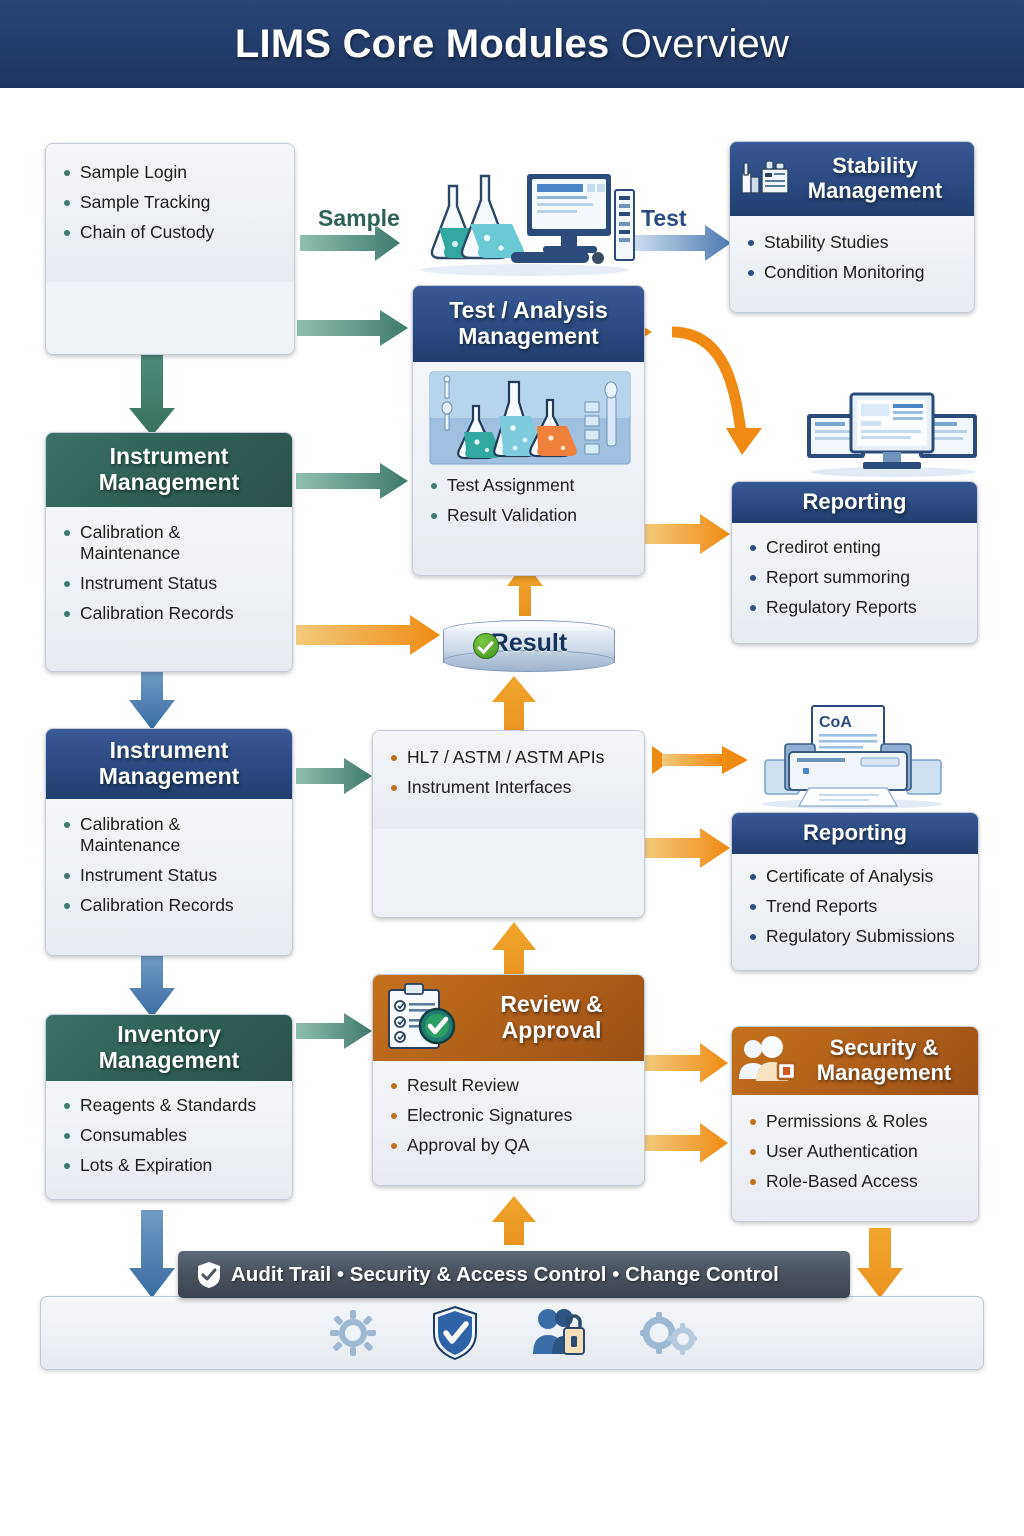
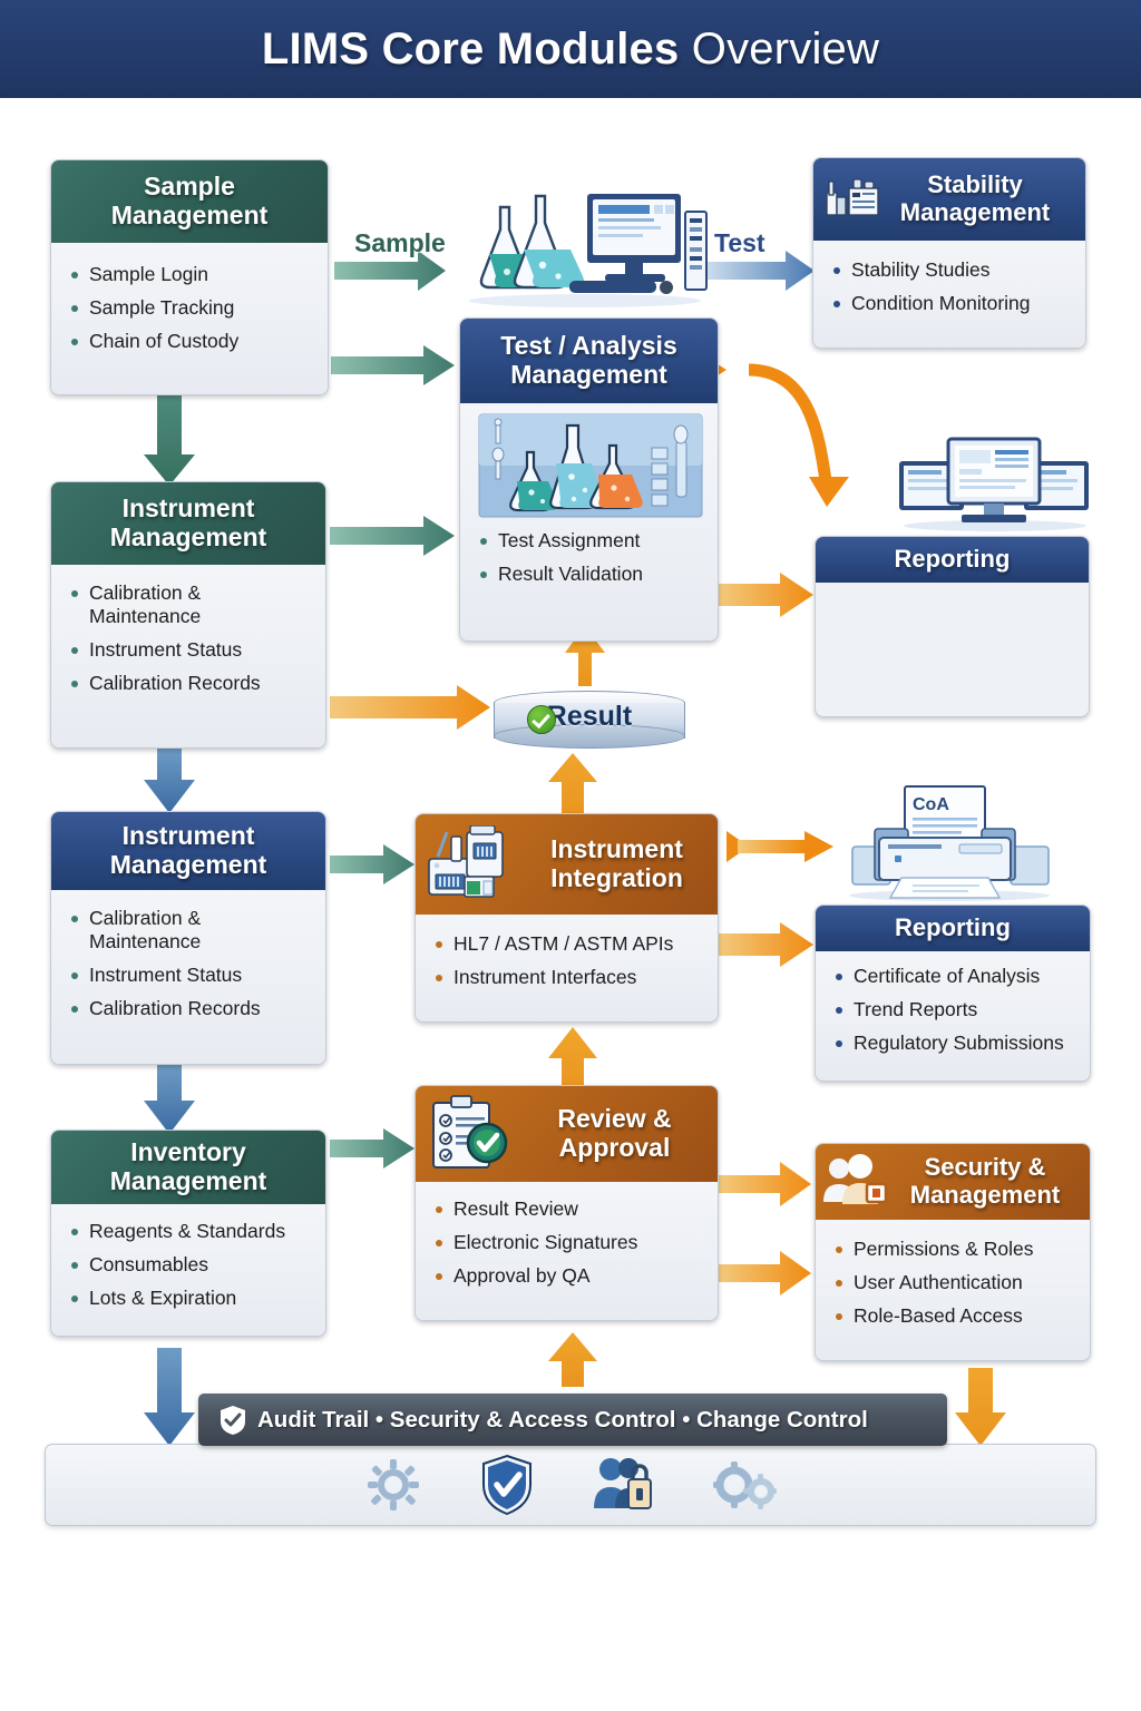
  LIMS Core Modules Overview
  Sample
  Test
  CoA
+ Sample Management
  Sample Login
  Sample Tracking
  Chain of Custody
  Stability Management
  Stability Studies
  Condition Monitoring
  Test / Analysis Management
  Test Assignment
  Result Validation
  Instrument Management
  Calibration & Maintenance
  Instrument Status
  Calibration Records
  Reporting
- Credirot enting
- Report summoring
- Regulatory Reports
  Result
  Instrument Management
  Calibration & Maintenance
  Instrument Status
  Calibration Records
+ Instrument Integration
  HL7 / ASTM / ASTM APIs
  Instrument Interfaces
  Reporting
  Certificate of Analysis
  Trend Reports
  Regulatory Submissions
  Inventory Management
  Reagents & Standards
  Consumables
  Lots & Expiration
  Review & Approval
  Result Review
  Electronic Signatures
  Approval by QA
  Security & Management
  Permissions & Roles
  User Authentication
  Role-Based Access
  Audit Trail • Security & Access Control • Change Control
